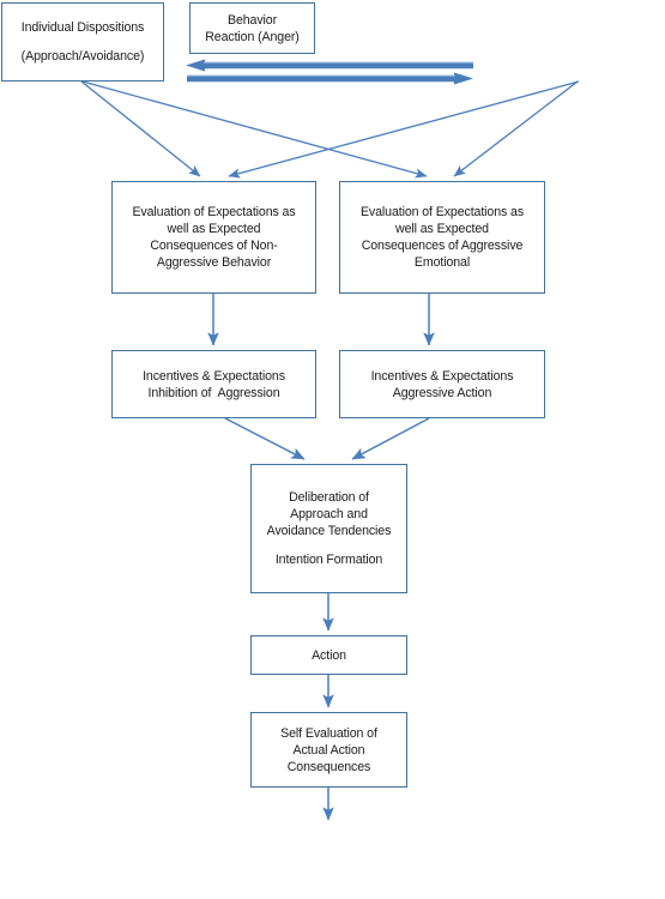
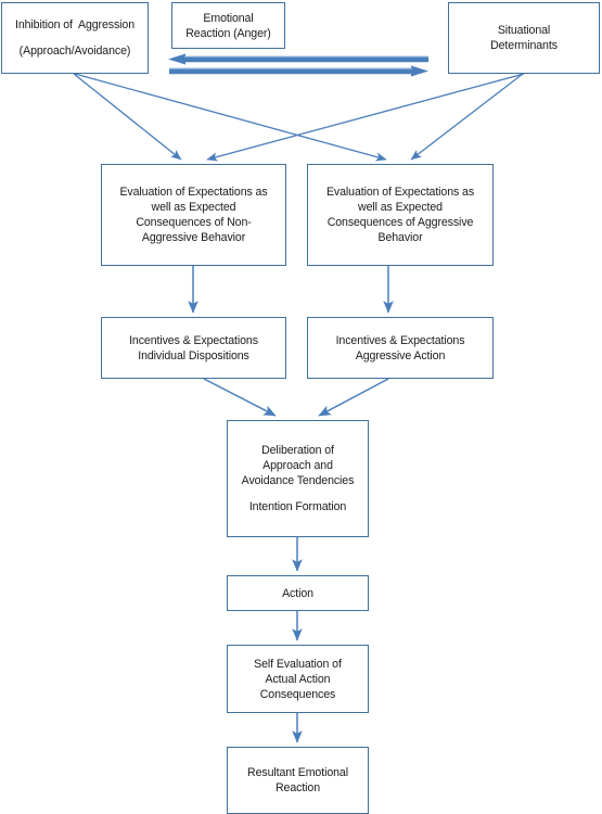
- Individual Dispositions
+ Inhibition of Aggression
  (Approach/Avoidance)
- Behavior
+ Emotional
  Reaction (Anger)
+ Situational
+ Determinants
  Evaluation of Expectations as
  well as Expected
  Consequences of Non-
  Aggressive Behavior
  Evaluation of Expectations as
  well as Expected
  Consequences of Aggressive
- Emotional
+ Behavior
  Incentives & Expectations
- Inhibition of Aggression
+ Individual Dispositions
  Incentives & Expectations
  Aggressive Action
  Deliberation of
  Approach and
  Avoidance Tendencies
  Intention Formation
  Action
  Self Evaluation of
  Actual Action
  Consequences
+ Resultant Emotional
+ Reaction
